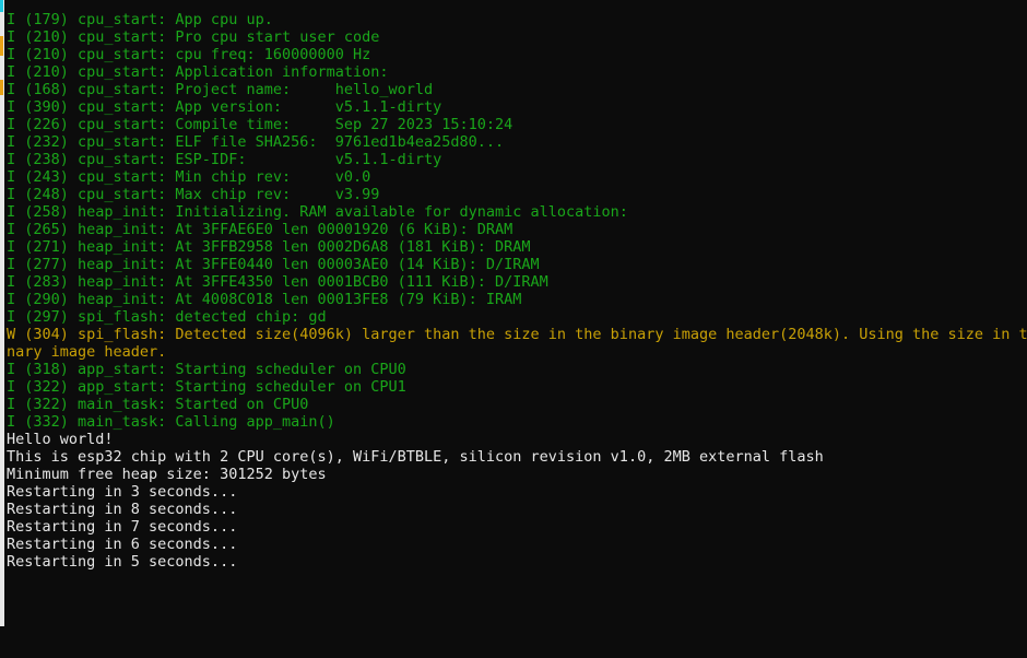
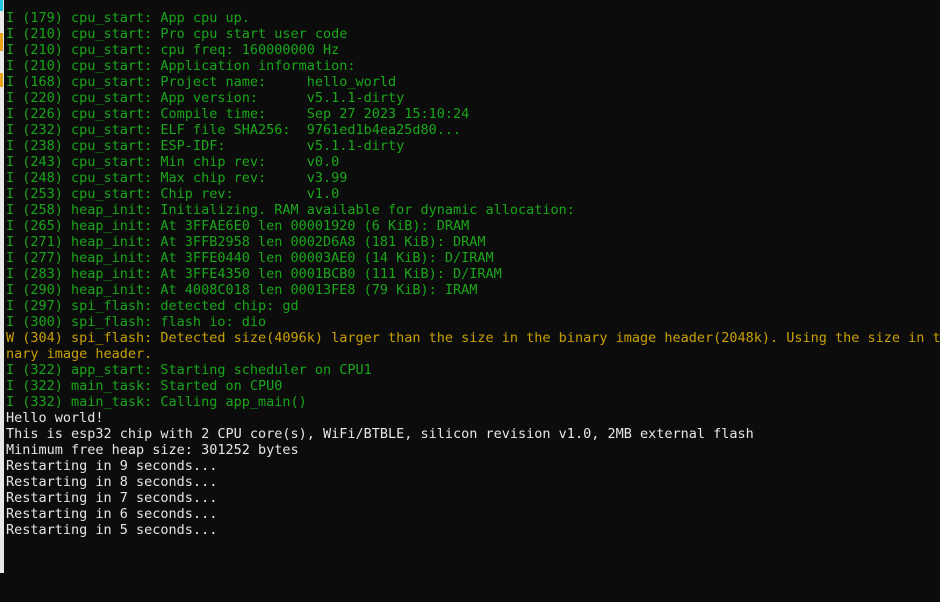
  I (179) cpu_start: App cpu up.
  I (210) cpu_start: Pro cpu start user code
  I (210) cpu_start: cpu freq: 160000000 Hz
  I (210) cpu_start: Application information:
  I (168) cpu_start: Project name: hello_world
- I (390) cpu_start: App version: v5.1.1-dirty
+ I (220) cpu_start: App version: v5.1.1-dirty
  I (226) cpu_start: Compile time: Sep 27 2023 15:10:24
  I (232) cpu_start: ELF file SHA256: 9761ed1b4ea25d80...
  I (238) cpu_start: ESP-IDF: v5.1.1-dirty
  I (243) cpu_start: Min chip rev: v0.0
  I (248) cpu_start: Max chip rev: v3.99
+ I (253) cpu_start: Chip rev: v1.0
  I (258) heap_init: Initializing. RAM available for dynamic allocation:
  I (265) heap_init: At 3FFAE6E0 len 00001920 (6 KiB): DRAM
  I (271) heap_init: At 3FFB2958 len 0002D6A8 (181 KiB): DRAM
  I (277) heap_init: At 3FFE0440 len 00003AE0 (14 KiB): D/IRAM
  I (283) heap_init: At 3FFE4350 len 0001BCB0 (111 KiB): D/IRAM
  I (290) heap_init: At 4008C018 len 00013FE8 (79 KiB): IRAM
  I (297) spi_flash: detected chip: gd
+ I (300) spi_flash: flash io: dio
  W (304) spi_flash: Detected size(4096k) larger than the size in the binary image header(2048k). Using the size in t
  nary image header.
- I (318) app_start: Starting scheduler on CPU0
  I (322) app_start: Starting scheduler on CPU1
  I (322) main_task: Started on CPU0
  I (332) main_task: Calling app_main()
  Hello world!
  This is esp32 chip with 2 CPU core(s), WiFi/BTBLE, silicon revision v1.0, 2MB external flash
  Minimum free heap size: 301252 bytes
- Restarting in 3 seconds...
+ Restarting in 9 seconds...
  Restarting in 8 seconds...
  Restarting in 7 seconds...
  Restarting in 6 seconds...
  Restarting in 5 seconds...
